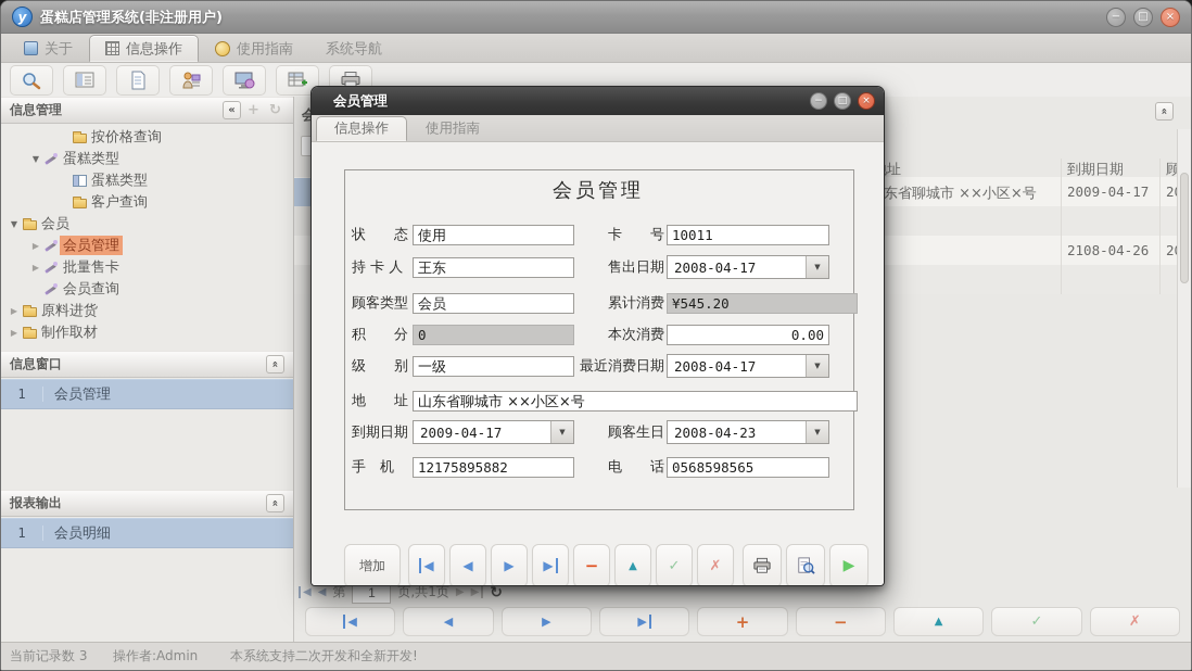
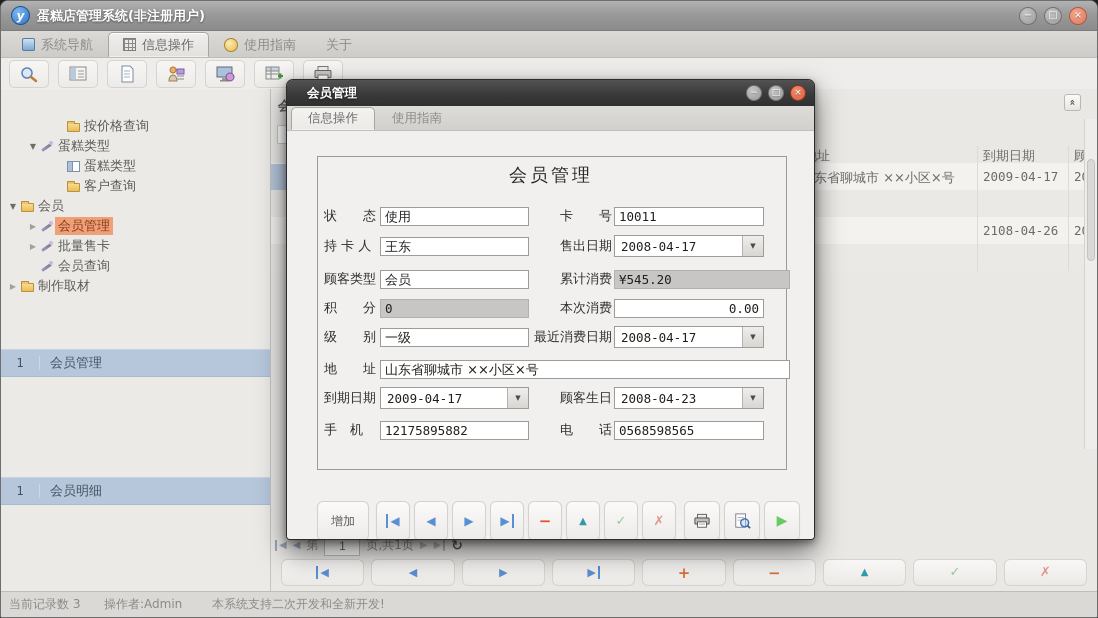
  y
  蛋糕店管理系统(非注册用户)
  −
  □
  ×
- 关于
+ 系统导航
  信息操作
  使用指南
- 系统导航
+ 关于
- 信息管理
  按价格查询
  蛋糕类型
  蛋糕类型
  客户查询
  会员
  会员管理
  批量售卡
  会员查询
- 原料进货
  制作取材
- 信息窗口
  1
  会员管理
- 报表输出
  1
  会员明细
  到期日期
  东省聊城市 ××小区×号
  2009-04-17
  2108-04-26
  第
  1
  页,共1页
  当前记录数 3
  操作者:Admin
  本系统支持二次开发和全新开发!
  会员管理
  −
  □
  ×
  信息操作
  使用指南
  会员管理
  状 态
  使用
  卡 号
  10011
  持 卡 人
  王东
  售出日期
  2008-04-17
  顾客类型
  会员
  累计消费
  ¥545.20
  积 分
  0
  本次消费
  0.00
  级 别
  一级
  最近消费日期
  2008-04-17
  地 址
  山东省聊城市 ××小区×号
  到期日期
  2009-04-17
  顾客生日
  2008-04-23
  手 机
  12175895882
  电 话
  0568598565
  增加
